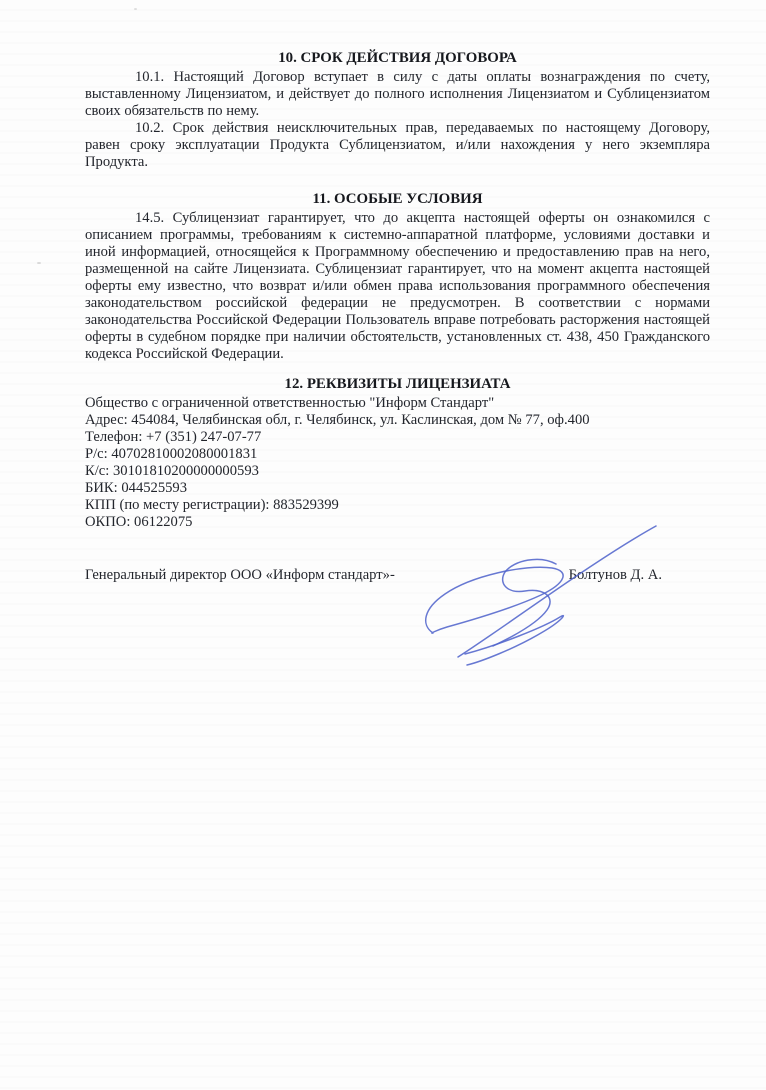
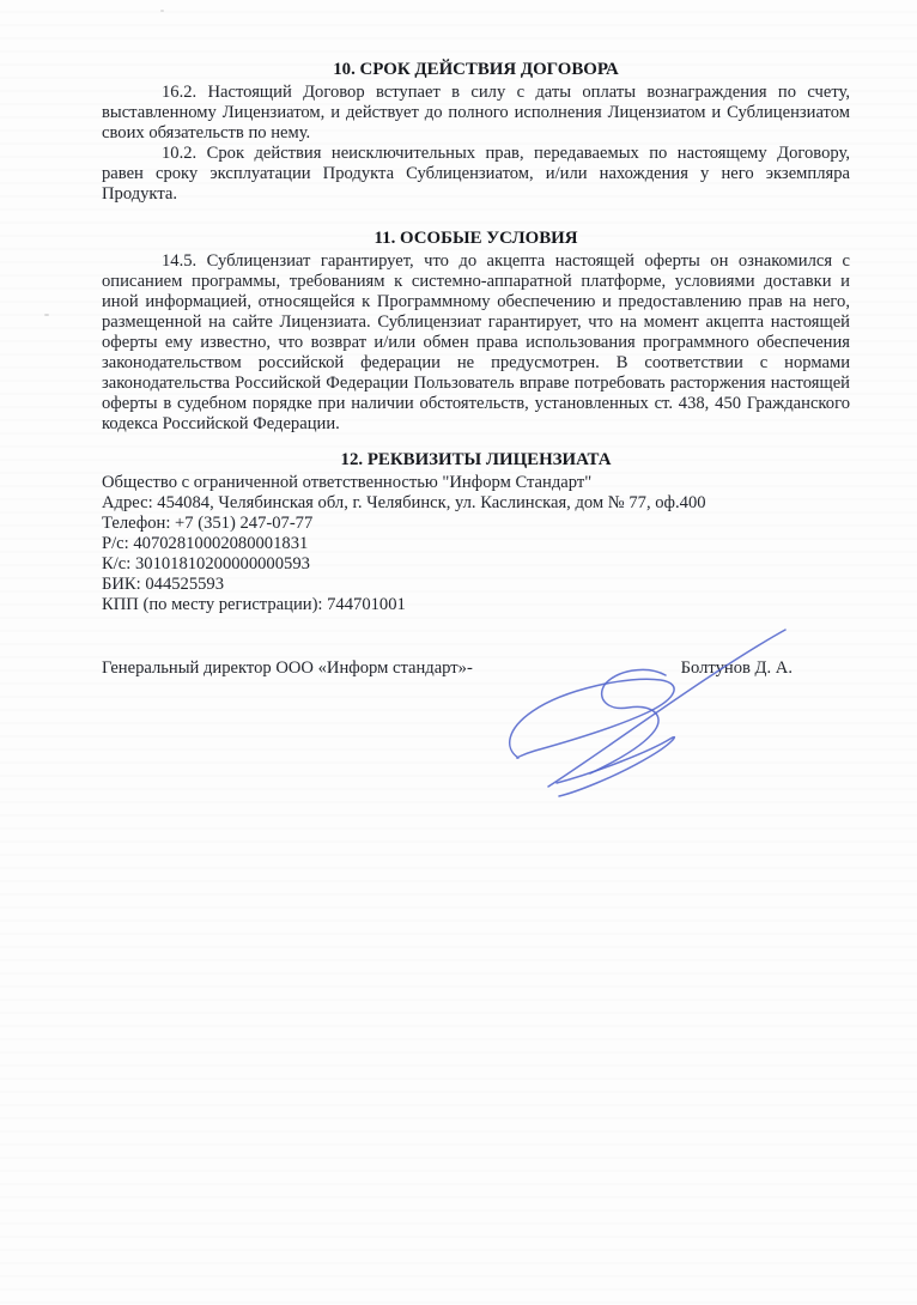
  10. СРОК ДЕЙСТВИЯ ДОГОВОРА
- 10.1. Настоящий Договор вступает в силу с даты оплаты вознаграждения по счету, выставленному Лицензиатом, и действует до полного исполнения Лицензиатом и Сублицензиатом своих обязательств по нему.
+ 16.2. Настоящий Договор вступает в силу с даты оплаты вознаграждения по счету, выставленному Лицензиатом, и действует до полного исполнения Лицензиатом и Сублицензиатом своих обязательств по нему.
  10.2. Срок действия неисключительных прав, передаваемых по настоящему Договору, равен сроку эксплуатации Продукта Сублицензиатом, и/или нахождения у него экземпляра Продукта.
  11. ОСОБЫЕ УСЛОВИЯ
  14.5. Сублицензиат гарантирует, что до акцепта настоящей оферты он ознакомился с описанием программы, требованиям к системно-аппаратной платформе, условиями доставки и иной информацией, относящейся к Программному обеспечению и предоставлению прав на него, размещенной на сайте Лицензиата. Сублицензиат гарантирует, что на момент акцепта настоящей оферты ему известно, что возврат и/или обмен права использования программного обеспечения законодательством российской федерации не предусмотрен. В соответствии с нормами законодательства Российской Федерации Пользователь вправе потребовать расторжения настоящей оферты в судебном порядке при наличии обстоятельств, установленных ст. 438, 450 Гражданского кодекса Российской Федерации.
  12. РЕКВИЗИТЫ ЛИЦЕНЗИАТА
  Общество с ограниченной ответственностью "Информ Стандарт"
  Адрес: 454084, Челябинская обл, г. Челябинск, ул. Каслинская, дом № 77, оф.400
  Телефон: +7 (351) 247-07-77
  Р/с: 40702810002080001831
  К/с: 30101810200000000593
  БИК: 044525593
- КПП (по месту регистрации): 883529399
+ КПП (по месту регистрации): 744701001
- ОКПО: 06122075
  Генеральный директор ООО «Информ стандарт»-
  Болтунов Д. А.
